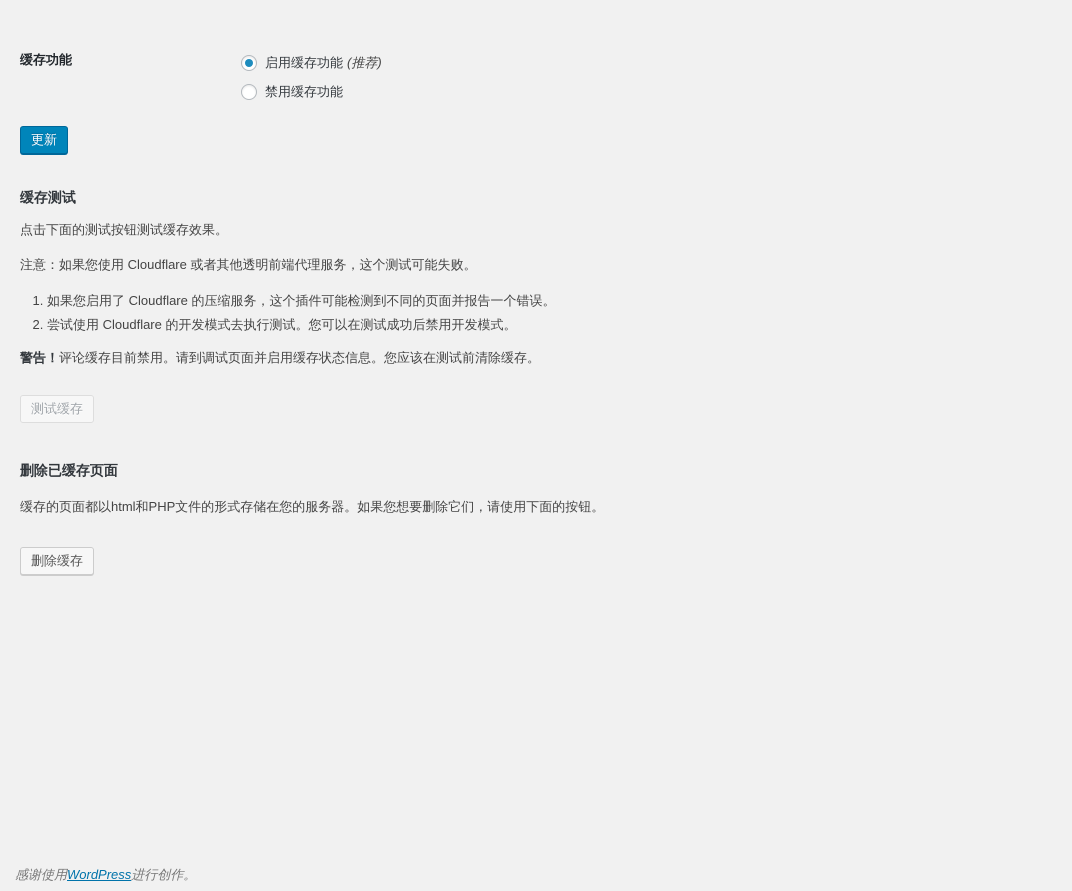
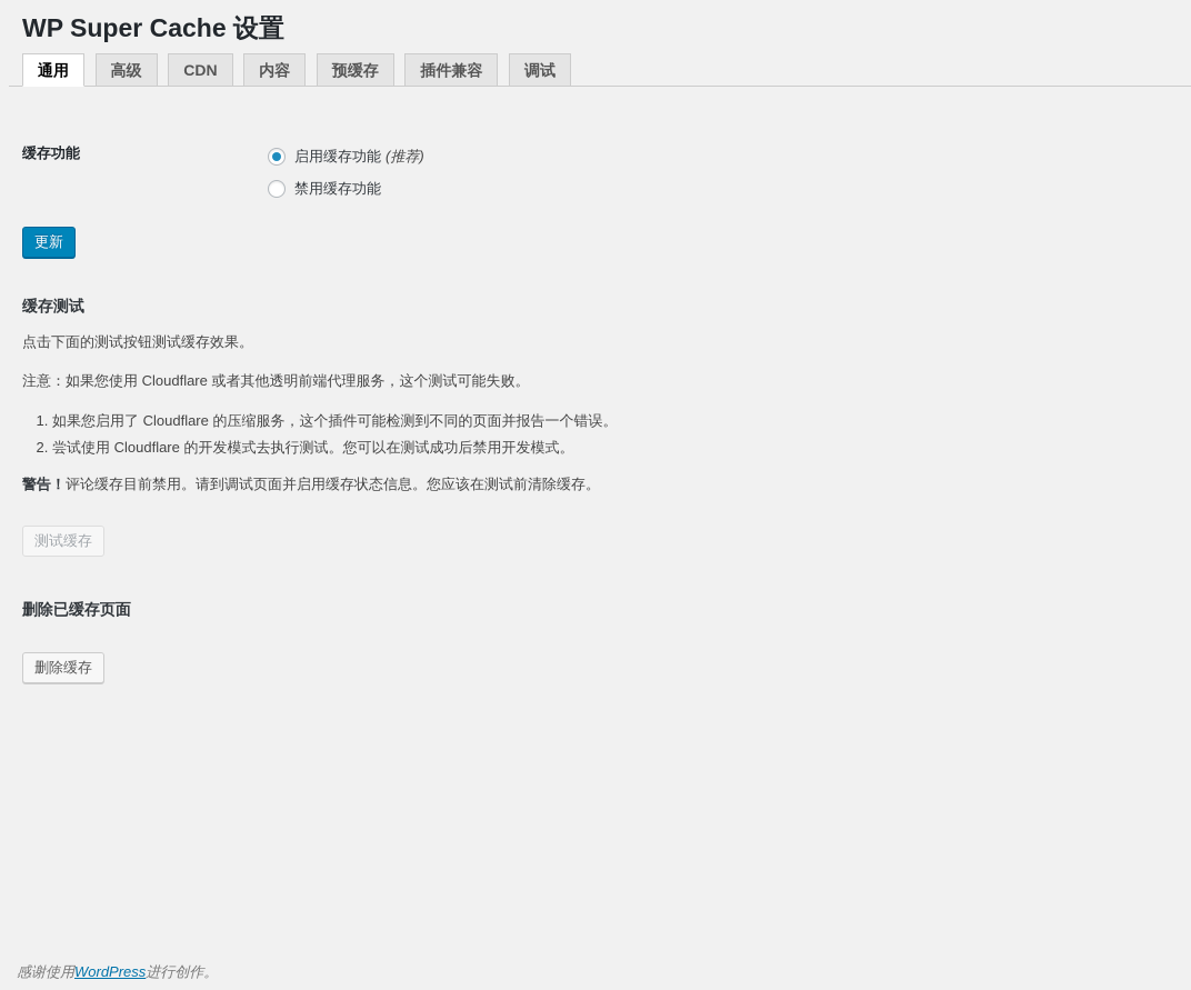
+ WP Super Cache 设置
+ 通用 高级 CDN 内容 预缓存 插件兼容 调试
  缓存功能
  启用缓存功能
  (推荐)
  禁用缓存功能
  更新
  缓存测试
  点击下面的测试按钮测试缓存效果。
  注意：如果您使用 Cloudflare 或者其他透明前端代理服务，这个测试可能失败。
  如果您启用了 Cloudflare 的压缩服务，这个插件可能检测到不同的页面并报告一个错误。
  尝试使用 Cloudflare 的开发模式去执行测试。您可以在测试成功后禁用开发模式。
  警告！评论缓存目前禁用。请到调试页面并启用缓存状态信息。您应该在测试前清除缓存。
  测试缓存
  删除已缓存页面
- 缓存的页面都以html和PHP文件的形式存储在您的服务器。如果您想要删除它们，请使用下面的按钮。
  删除缓存
  感谢使用WordPress进行创作。
